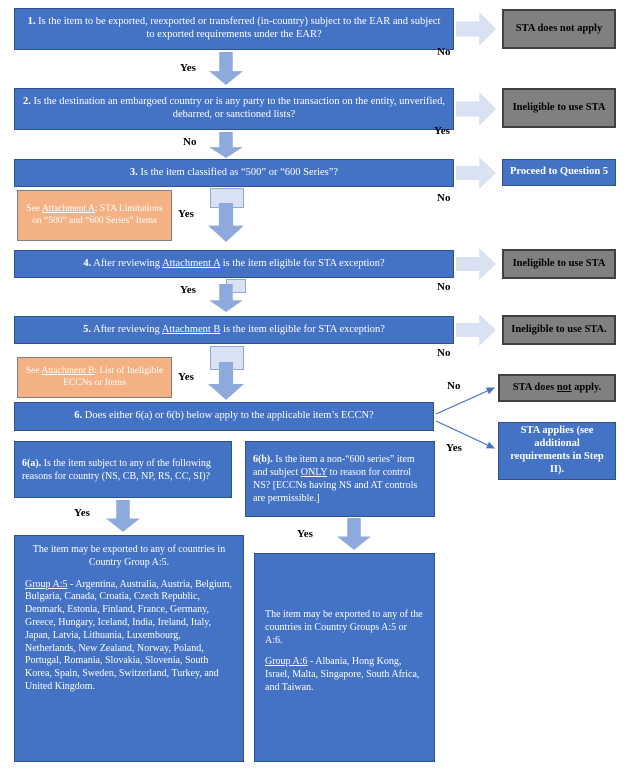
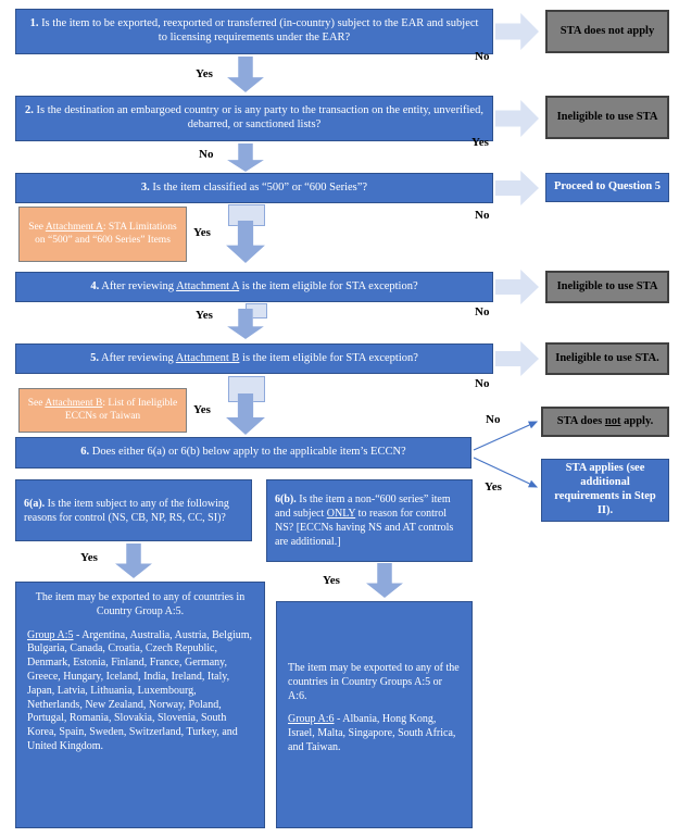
- 1. Is the item to be exported, reexported or transferred (in-country) subject to the EAR and subject to exported requirements under the EAR?
+ 1. Is the item to be exported, reexported or transferred (in-country) subject to the EAR and subject to licensing requirements under the EAR?
  No
  STA does not apply
  Yes
  2. Is the destination an embargoed country or is any party to the transaction on the entity, unverified, debarred, or sanctioned lists?
  Yes
  Ineligible to use STA
  No
  3. Is the item classified as “500” or “600 Series”?
  No
  Proceed to Question 5
  See Attachment A: STA Limitations on “500” and “600 Series” Items
  Yes
  4. After reviewing Attachment A is the item eligible for STA exception?
  No
  Ineligible to use STA
  Yes
  5. After reviewing Attachment B is the item eligible for STA exception?
  No
  Ineligible to use STA.
- See Attachment B: List of Ineligible ECCNs or Items
+ See Attachment B: List of Ineligible ECCNs or Taiwan
  Yes
  6. Does either 6(a) or 6(b) below apply to the applicable item’s ECCN?
  No
  Yes
  STA does not apply.
  STA applies (see additional requirements in Step II).
- 6(a). Is the item subject to any of the following reasons for country (NS, CB, NP, RS, CC, SI)?
+ 6(a). Is the item subject to any of the following reasons for control (NS, CB, NP, RS, CC, SI)?
  Yes
- 6(b). Is the item a non-“600 series” item and subject ONLY to reason for control NS? [ECCNs having NS and AT controls are permissible.]
+ 6(b). Is the item a non-“600 series” item and subject ONLY to reason for control NS? [ECCNs having NS and AT controls are additional.]
  Yes
  The item may be exported to any of countries in Country Group A:5.
  Group A:5 - Argentina, Australia, Austria, Belgium, Bulgaria, Canada, Croatia, Czech Republic, Denmark, Estonia, Finland, France, Germany, Greece, Hungary, Iceland, India, Ireland, Italy, Japan, Latvia, Lithuania, Luxembourg, Netherlands, New Zealand, Norway, Poland, Portugal, Romania, Slovakia, Slovenia, South Korea, Spain, Sweden, Switzerland, Turkey, and United Kingdom.
  The item may be exported to any of the countries in Country Groups A:5 or A:6. Group A:6 - Albania, Hong Kong, Israel, Malta, Singapore, South Africa, and Taiwan.
